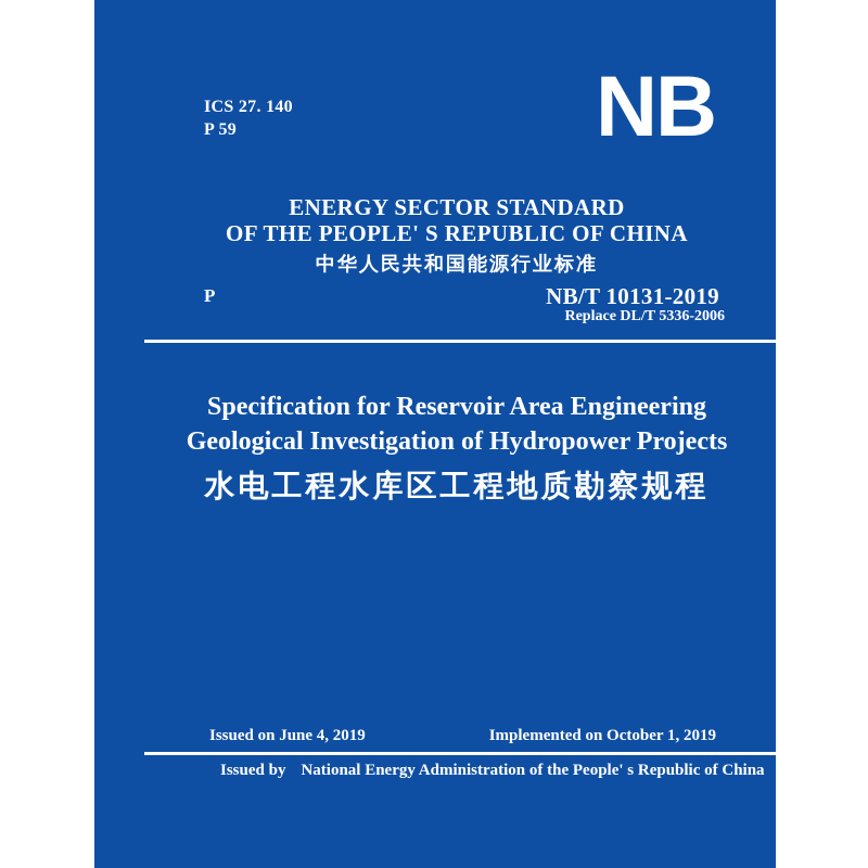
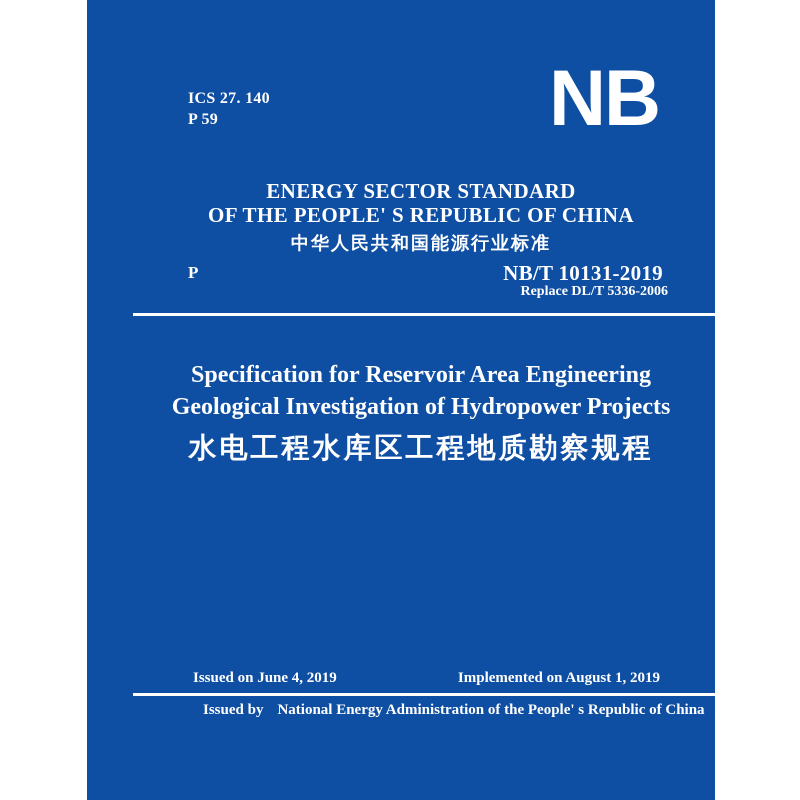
  ICS 27. 140
  P 59
  NB
  ENERGY SECTOR STANDARD
  OF THE PEOPLE' S REPUBLIC OF CHINA
  中华人民共和国能源行业标准
  P
  NB/T 10131-2019
  Replace DL/T 5336-2006
  Specification for Reservoir Area Engineering
  Geological Investigation of Hydropower Projects
  水电工程水库区工程地质勘察规程
  Issued on June 4, 2019
- Implemented on October 1, 2019
+ Implemented on August 1, 2019
  Issued by National Energy Administration of the People' s Republic of China
